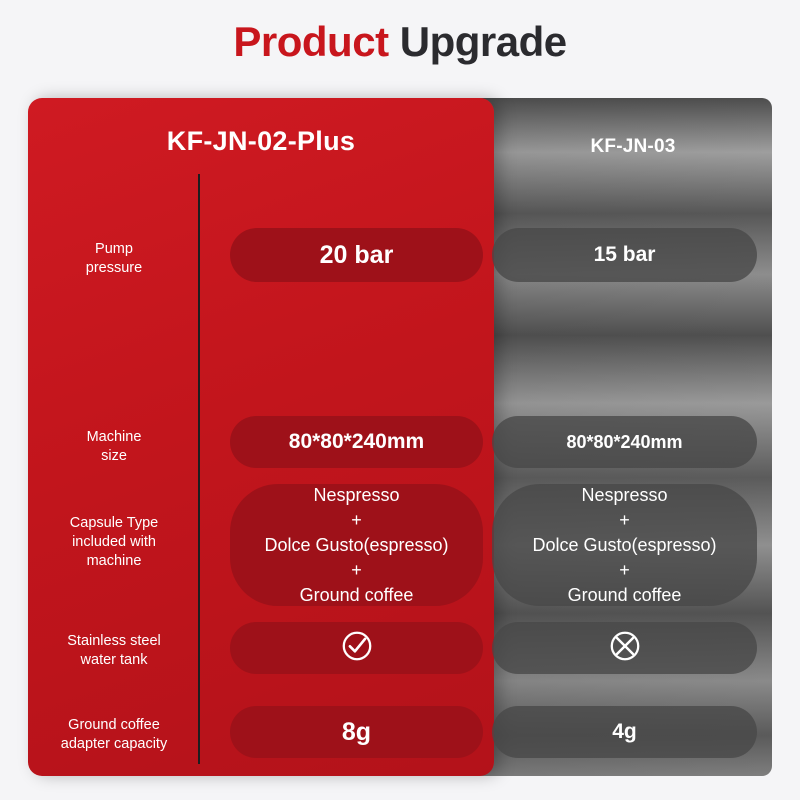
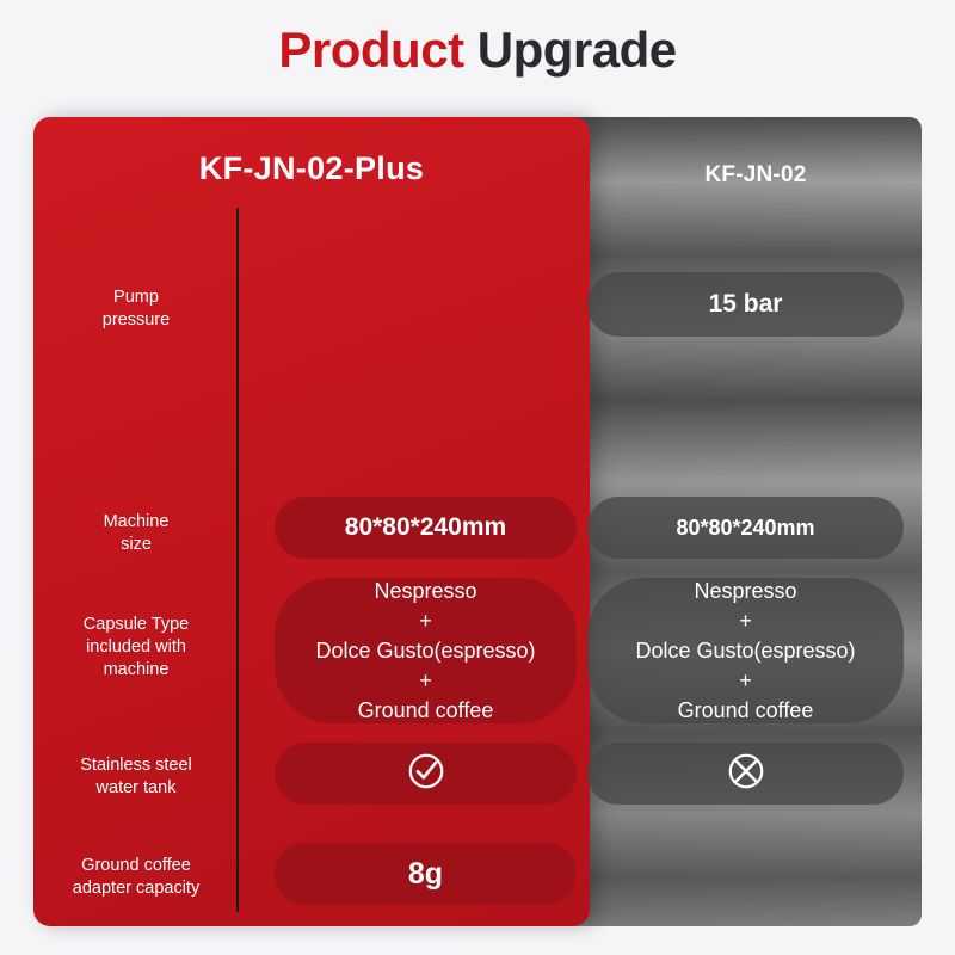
  Product Upgrade
  KF-JN-02-Plus
- KF-JN-03
+ KF-JN-02
  Pump
  pressure
- 20 bar
  15 bar
  Machine
  size
  80*80*240mm
  80*80*240mm
  Capsule Type
  included with
  machine
  Nespresso
  +
  Dolce Gusto(espresso)
  +
  Ground coffee
  Nespresso
  +
  Dolce Gusto(espresso)
  +
  Ground coffee
  Stainless steel
  water tank
  Ground coffee
  adapter capacity
  8g
- 4g
